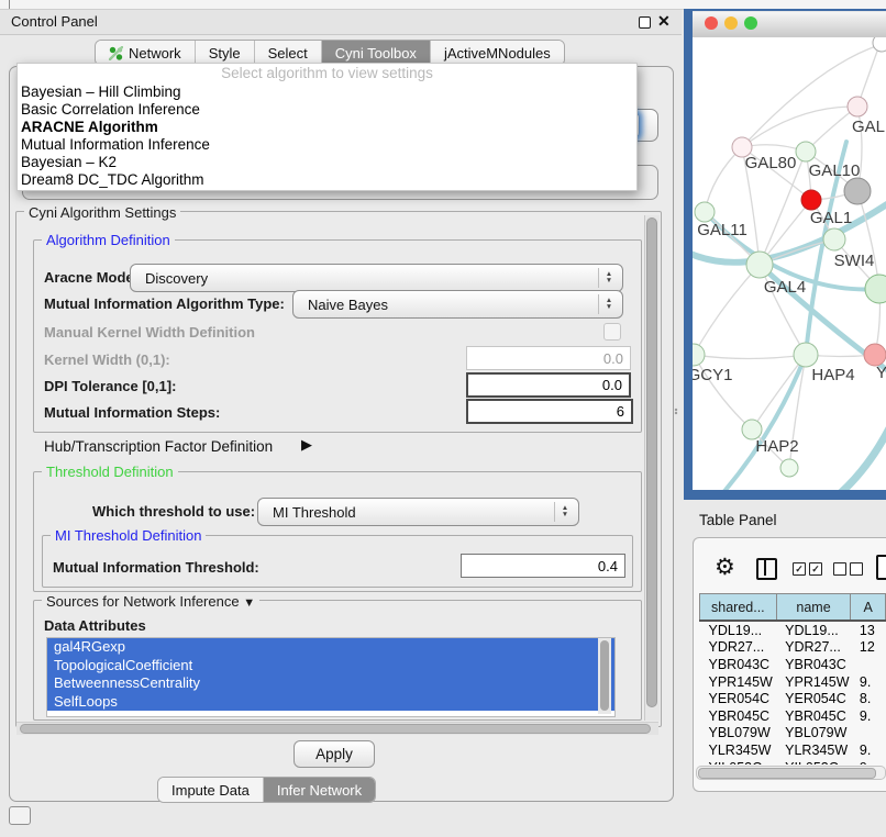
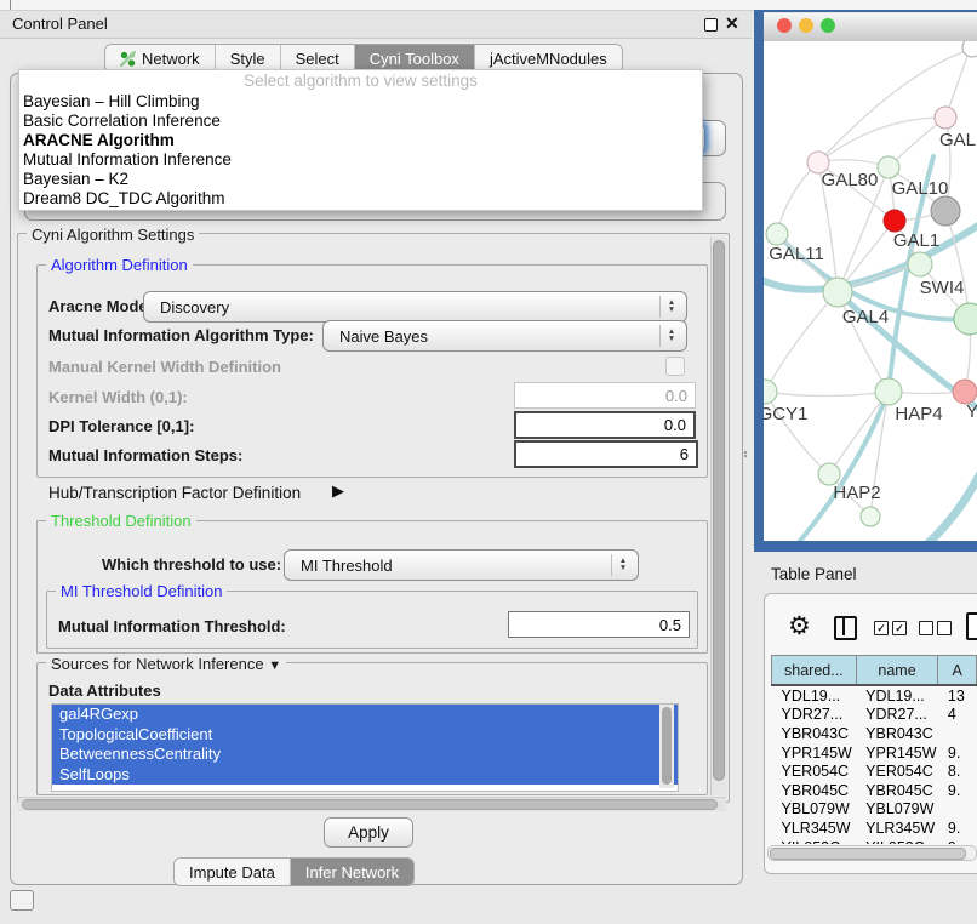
  Control Panel
  ✕
  Network
  Style
  Select
  Cyni Toolbox
  jActiveMNodules
  Select algorithm to view settings
  Bayesian – Hill Climbing
  Basic Correlation Inference
  ARACNE Algorithm
  Mutual Information Inference
  Bayesian – K2
  Dream8 DC_TDC Algorithm
  Cyni Algorithm Settings
  Algorithm Definition
  Aracne Mod
  Discovery
  Mutual Information Algorithm Type:
  Naive Bayes
  Manual Kernel Width Definition
  Kernel Width (0,1):
  0.0
  DPI Tolerance [0,1]:
  0.0
  Mutual Information Steps:
  6
  Hub/Transcription Factor Definition
  ▶
  Threshold Definition
  Which threshold to use:
  MI Threshold
  MI Threshold Definition
  Mutual Information Threshold:
- 0.4
+ 0.5
  Sources for Network Inference ▼
  Data Attributes
  gal4RGexp
  TopologicalCoefficient
  BetweennessCentrality
  SelfLoops
  Apply
  Impute Data
  Infer Network
  GAL
  GAL80
  GAL10
  GAL1
  GAL11
  SWI4
  GAL4
  GCY1
  HAP4
  Y
  HAP2
  Table Panel
  ⚙
  ✓
  ✓
  shared...	name	A
  YDL19...	YDL19...	13
- YDR27...	YDR27...	12
+ YDR27...	YDR27...	4
  YBR043C	YBR043C
  YPR145W	YPR145W	9.
  YER054C	YER054C	8.
  YBR045C	YBR045C	9.
  YBL079W	YBL079W
  YLR345W	YLR345W	9.
